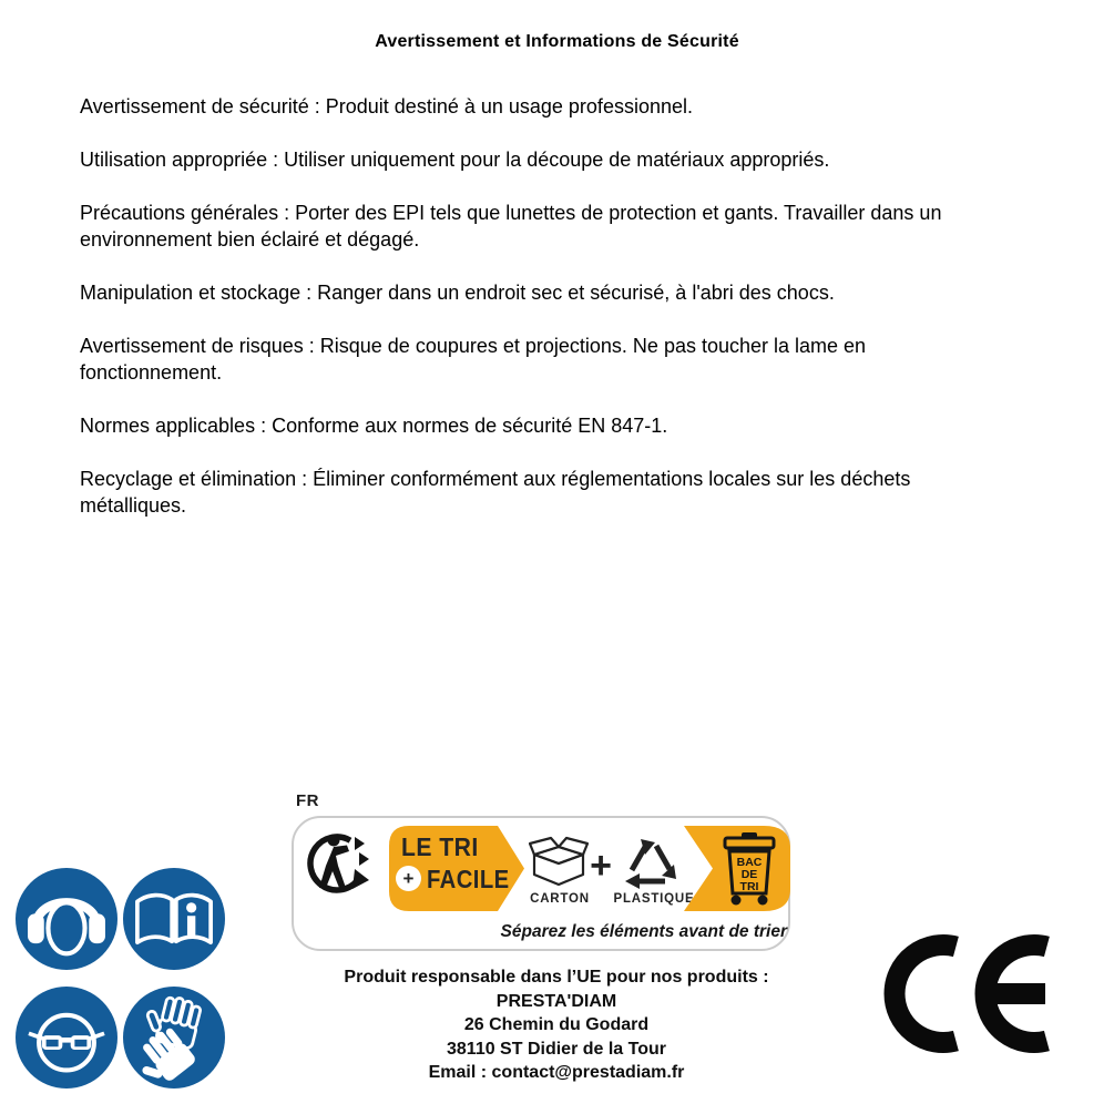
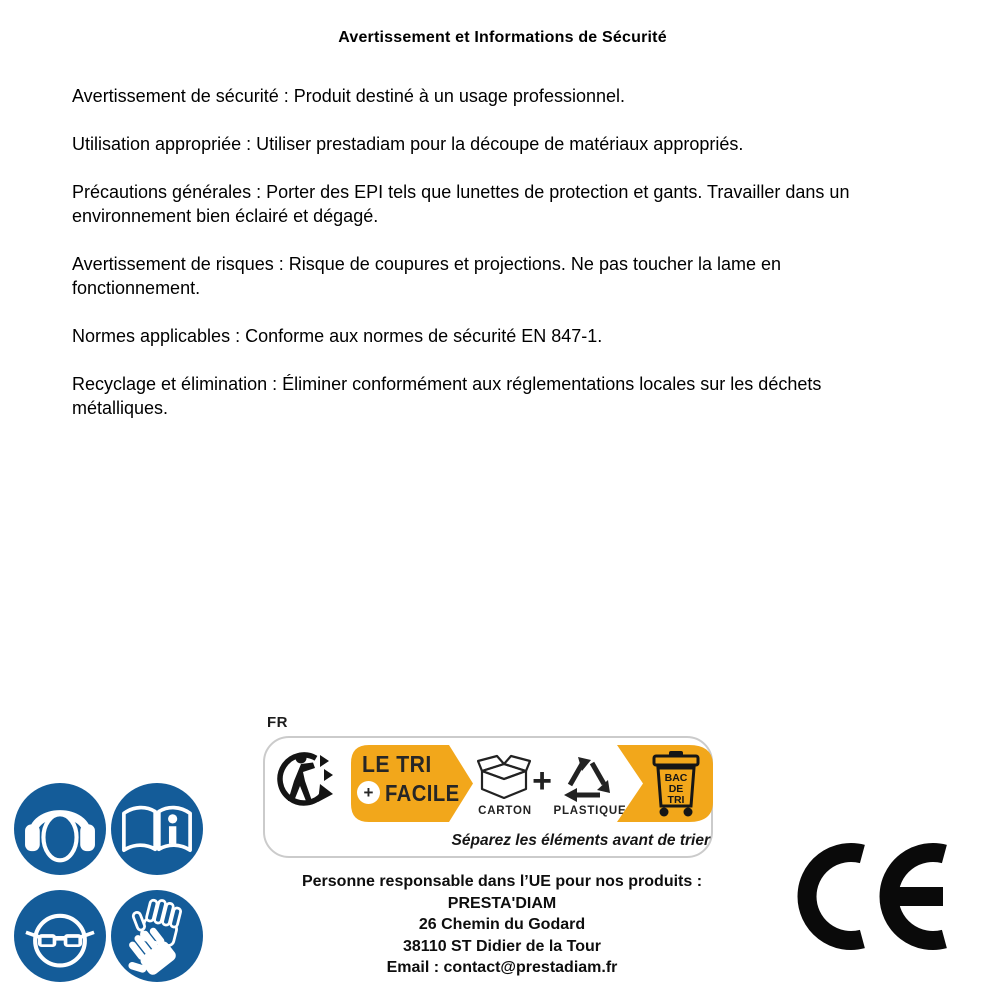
  Avertissement et Informations de Sécurité
  Avertissement de sécurité : Produit destiné à un usage professionnel.
- Utilisation appropriée : Utiliser uniquement pour la découpe de matériaux appropriés.
+ Utilisation appropriée : Utiliser prestadiam pour la découpe de matériaux appropriés.
  Précautions générales : Porter des EPI tels que lunettes de protection et gants. Travailler dans un
  environnement bien éclairé et dégagé.
- Manipulation et stockage : Ranger dans un endroit sec et sécurisé, à l'abri des chocs.
  Avertissement de risques : Risque de coupures et projections. Ne pas toucher la lame en
  fonctionnement.
  Normes applicables : Conforme aux normes de sécurité EN 847-1.
  Recyclage et élimination : Éliminer conformément aux réglementations locales sur les déchets
  métalliques.
  FR
  LE TRI
  +
  FACILE
  CARTON
  +
  PLASTIQUE
  BAC
  DE
  TRI
  Séparez les éléments avant de trier
- Produit responsable dans l’UE pour nos produits :
+ Personne responsable dans l’UE pour nos produits :
  PRESTA'DIAM
  26 Chemin du Godard
  38110 ST Didier de la Tour
  Email : contact@prestadiam.fr
